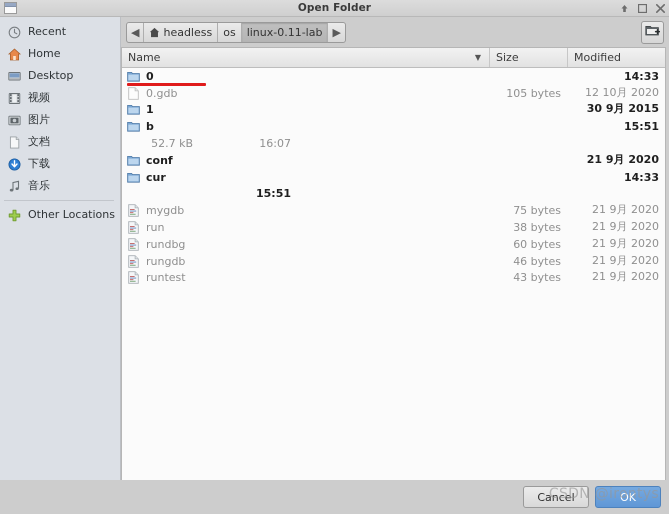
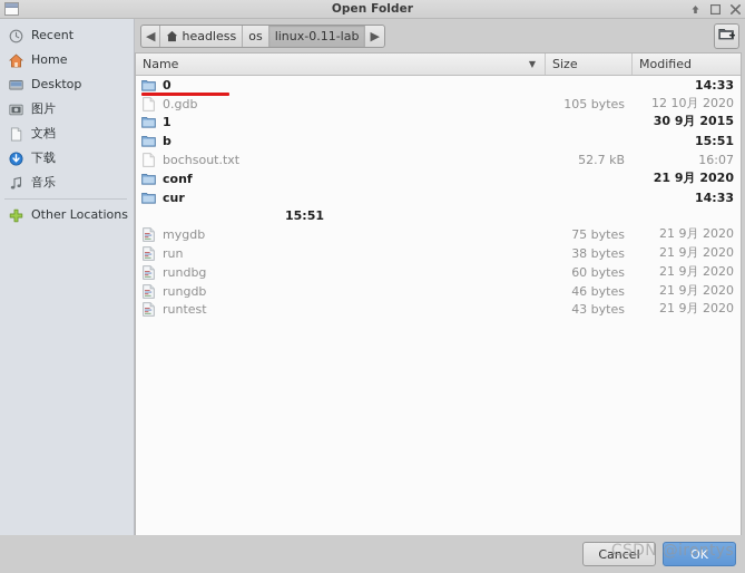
  Open Folder
  Recent
  Home
  Desktop
- 视频
  图片
  文档
  下载
  音乐
  Other Locations
  ◀
  headless
  os
  linux-0.11-lab
  ▶
  Name
  ▼
  Size
  Modified
  0
  14:33
  0.gdb
  105 bytes
  12 10月 2020
  1
  30 9月 2015
  b
  15:51
+ bochsout.txt
  52.7 kB
  16:07
  conf
  21 9月 2020
  cur
  14:33
  15:51
  mygdb
  75 bytes
  21 9月 2020
  run
  38 bytes
  21 9月 2020
  rundbg
  60 bytes
  21 9月 2020
  rungdb
  46 bytes
  21 9月 2020
  runtest
  43 bytes
  21 9月 2020
  Cancel
  OK
  CSDN @irontys
